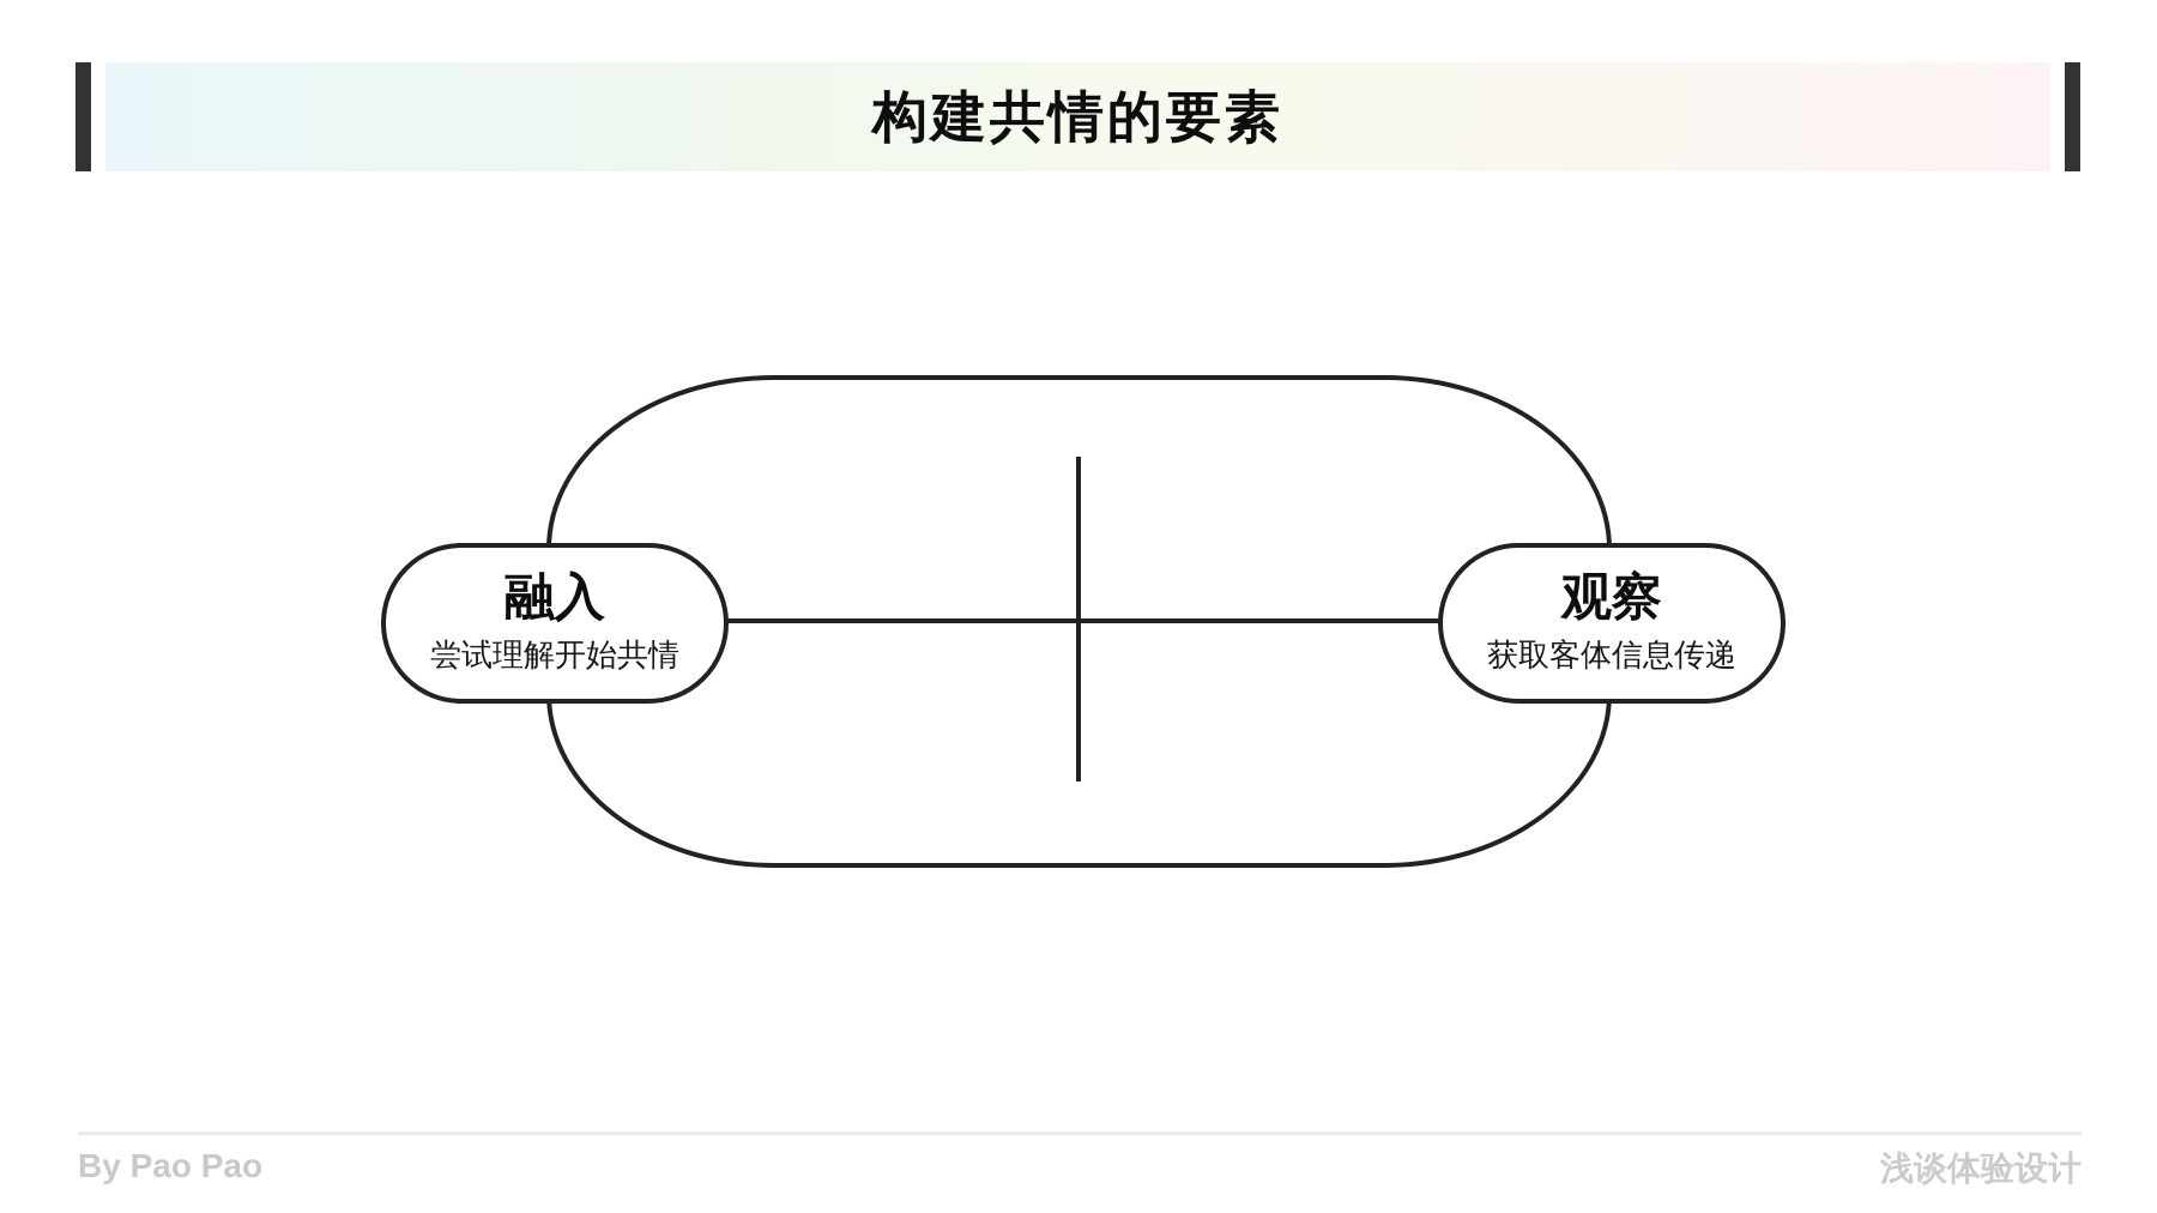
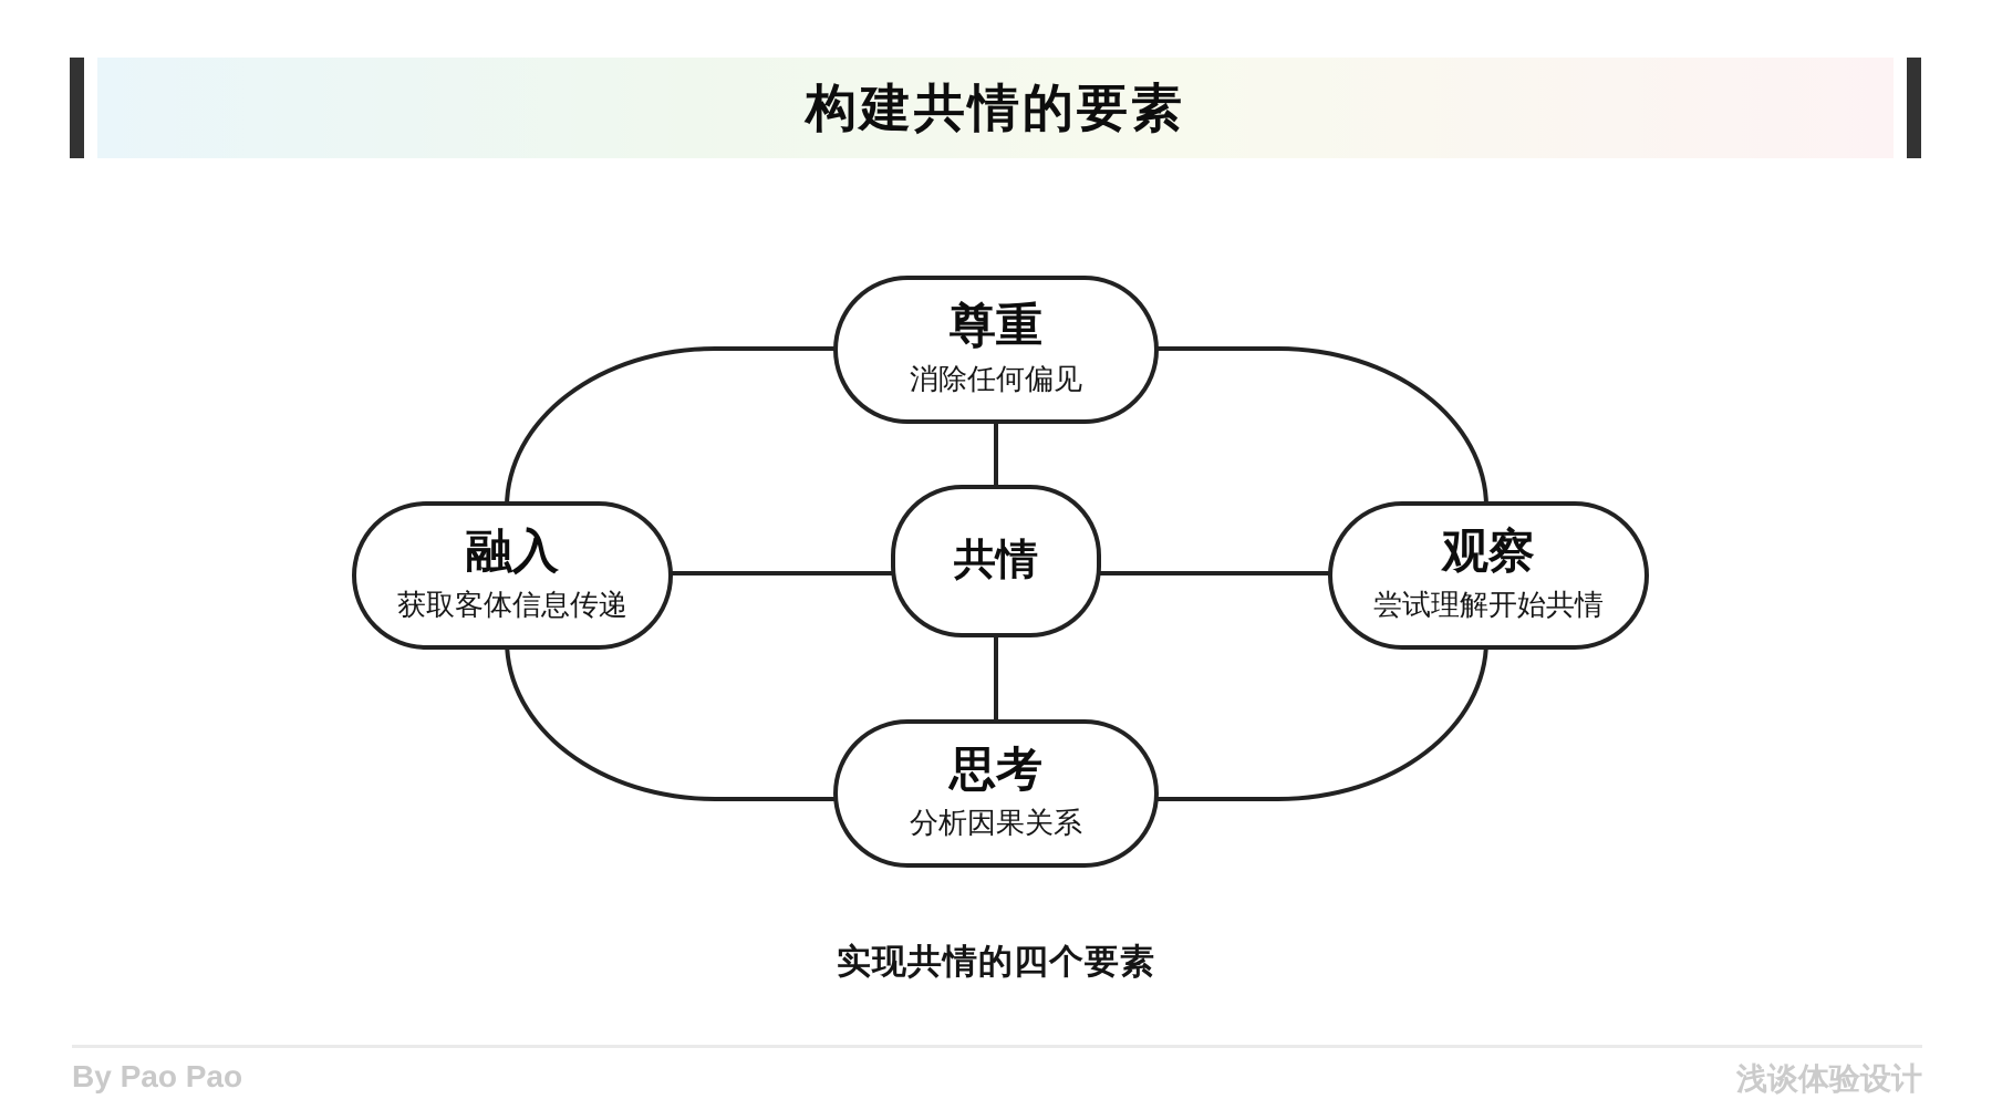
  构建共情的要素
+ 尊重
+ 消除任何偏见
  融入
- 尝试理解开始共情
+ 获取客体信息传递
  观察
- 获取客体信息传递
+ 尝试理解开始共情
+ 思考
+ 分析因果关系
+ 共情
+ 实现共情的四个要素
  By Pao Pao
  浅谈体验设计
